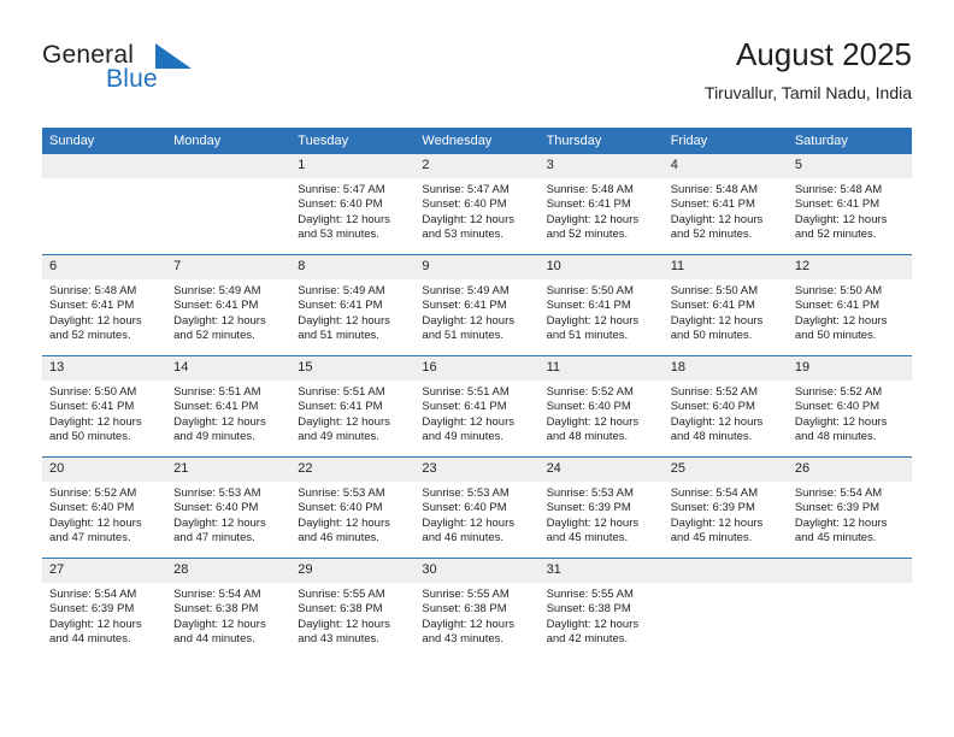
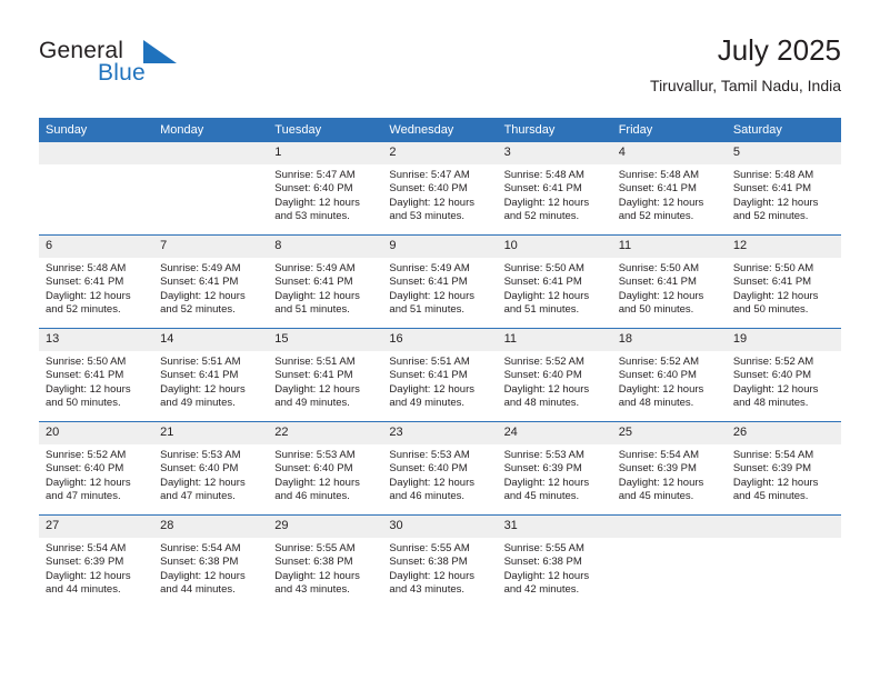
  General
  Blue
- August 2025
+ July 2025
  Tiruvallur, Tamil Nadu, India
  Sunday	Monday	Tuesday	Wednesday	Thursday	Friday	Saturday
  		1Sunrise: 5:47 AMSunset: 6:40 PMDaylight: 12 hoursand 53 minutes.	2Sunrise: 5:47 AMSunset: 6:40 PMDaylight: 12 hoursand 53 minutes.	3Sunrise: 5:48 AMSunset: 6:41 PMDaylight: 12 hoursand 52 minutes.	4Sunrise: 5:48 AMSunset: 6:41 PMDaylight: 12 hoursand 52 minutes.	5Sunrise: 5:48 AMSunset: 6:41 PMDaylight: 12 hoursand 52 minutes.
  6Sunrise: 5:48 AMSunset: 6:41 PMDaylight: 12 hoursand 52 minutes.	7Sunrise: 5:49 AMSunset: 6:41 PMDaylight: 12 hoursand 52 minutes.	8Sunrise: 5:49 AMSunset: 6:41 PMDaylight: 12 hoursand 51 minutes.	9Sunrise: 5:49 AMSunset: 6:41 PMDaylight: 12 hoursand 51 minutes.	10Sunrise: 5:50 AMSunset: 6:41 PMDaylight: 12 hoursand 51 minutes.	11Sunrise: 5:50 AMSunset: 6:41 PMDaylight: 12 hoursand 50 minutes.	12Sunrise: 5:50 AMSunset: 6:41 PMDaylight: 12 hoursand 50 minutes.
  13Sunrise: 5:50 AMSunset: 6:41 PMDaylight: 12 hoursand 50 minutes.	14Sunrise: 5:51 AMSunset: 6:41 PMDaylight: 12 hoursand 49 minutes.	15Sunrise: 5:51 AMSunset: 6:41 PMDaylight: 12 hoursand 49 minutes.	16Sunrise: 5:51 AMSunset: 6:41 PMDaylight: 12 hoursand 49 minutes.	11Sunrise: 5:52 AMSunset: 6:40 PMDaylight: 12 hoursand 48 minutes.	18Sunrise: 5:52 AMSunset: 6:40 PMDaylight: 12 hoursand 48 minutes.	19Sunrise: 5:52 AMSunset: 6:40 PMDaylight: 12 hoursand 48 minutes.
  20Sunrise: 5:52 AMSunset: 6:40 PMDaylight: 12 hoursand 47 minutes.	21Sunrise: 5:53 AMSunset: 6:40 PMDaylight: 12 hoursand 47 minutes.	22Sunrise: 5:53 AMSunset: 6:40 PMDaylight: 12 hoursand 46 minutes.	23Sunrise: 5:53 AMSunset: 6:40 PMDaylight: 12 hoursand 46 minutes.	24Sunrise: 5:53 AMSunset: 6:39 PMDaylight: 12 hoursand 45 minutes.	25Sunrise: 5:54 AMSunset: 6:39 PMDaylight: 12 hoursand 45 minutes.	26Sunrise: 5:54 AMSunset: 6:39 PMDaylight: 12 hoursand 45 minutes.
  27Sunrise: 5:54 AMSunset: 6:39 PMDaylight: 12 hoursand 44 minutes.	28Sunrise: 5:54 AMSunset: 6:38 PMDaylight: 12 hoursand 44 minutes.	29Sunrise: 5:55 AMSunset: 6:38 PMDaylight: 12 hoursand 43 minutes.	30Sunrise: 5:55 AMSunset: 6:38 PMDaylight: 12 hoursand 43 minutes.	31Sunrise: 5:55 AMSunset: 6:38 PMDaylight: 12 hoursand 42 minutes.
